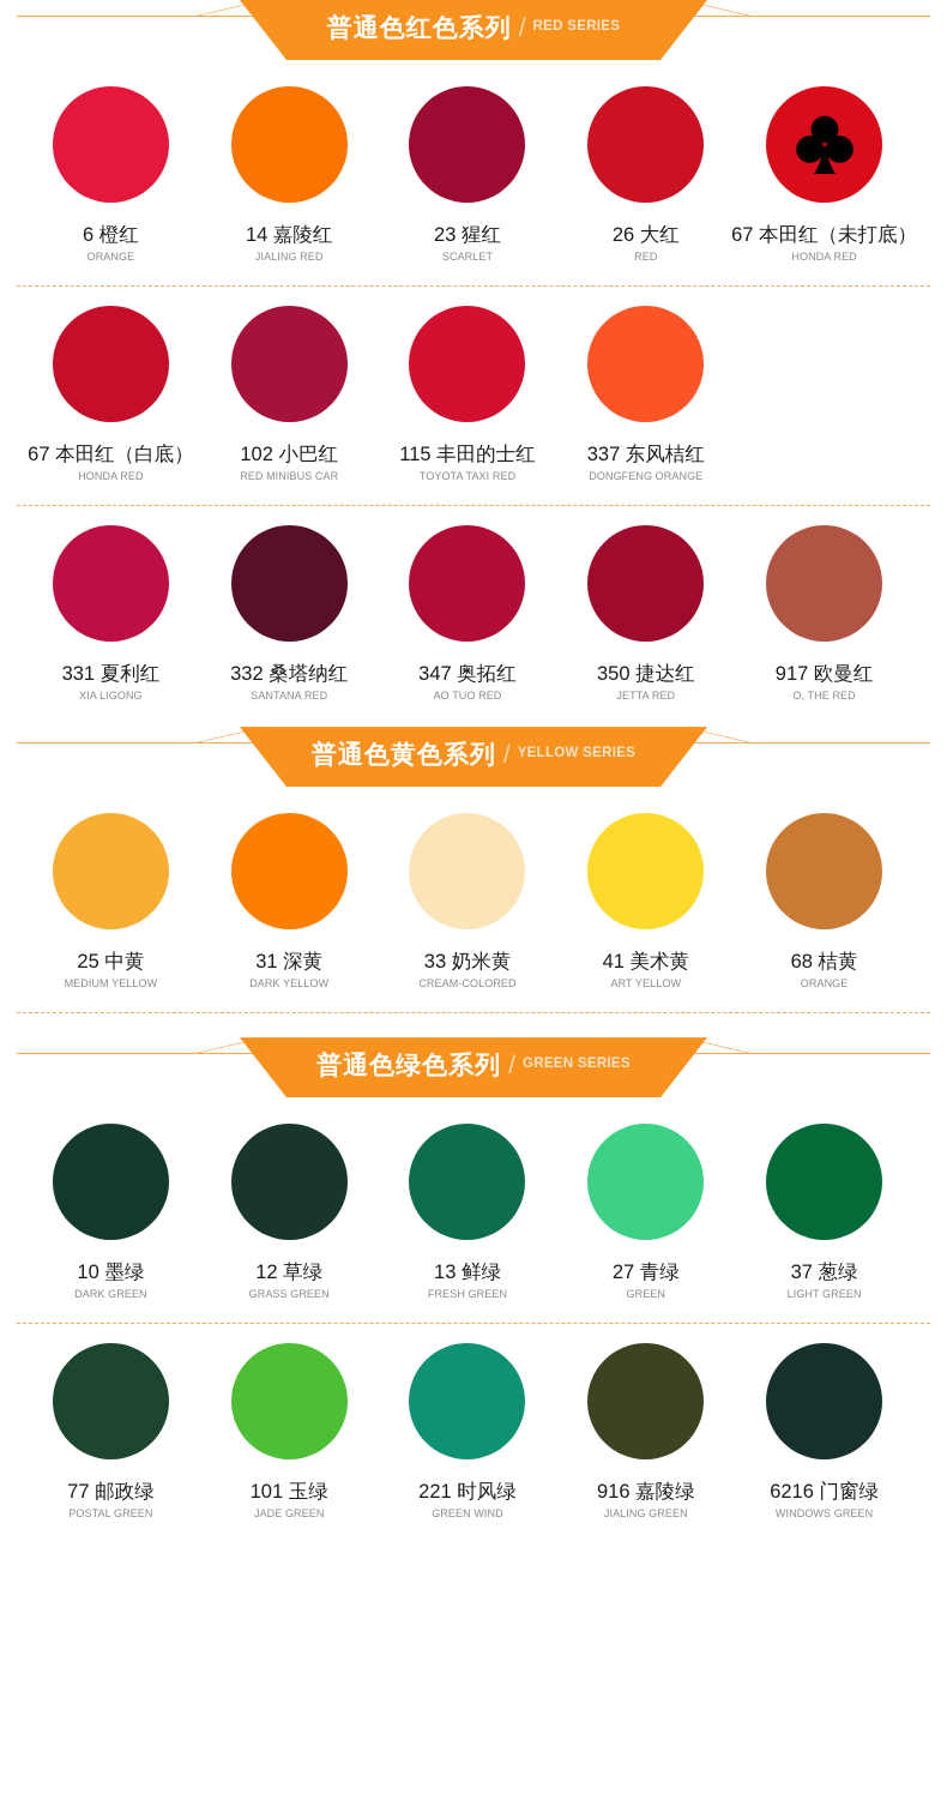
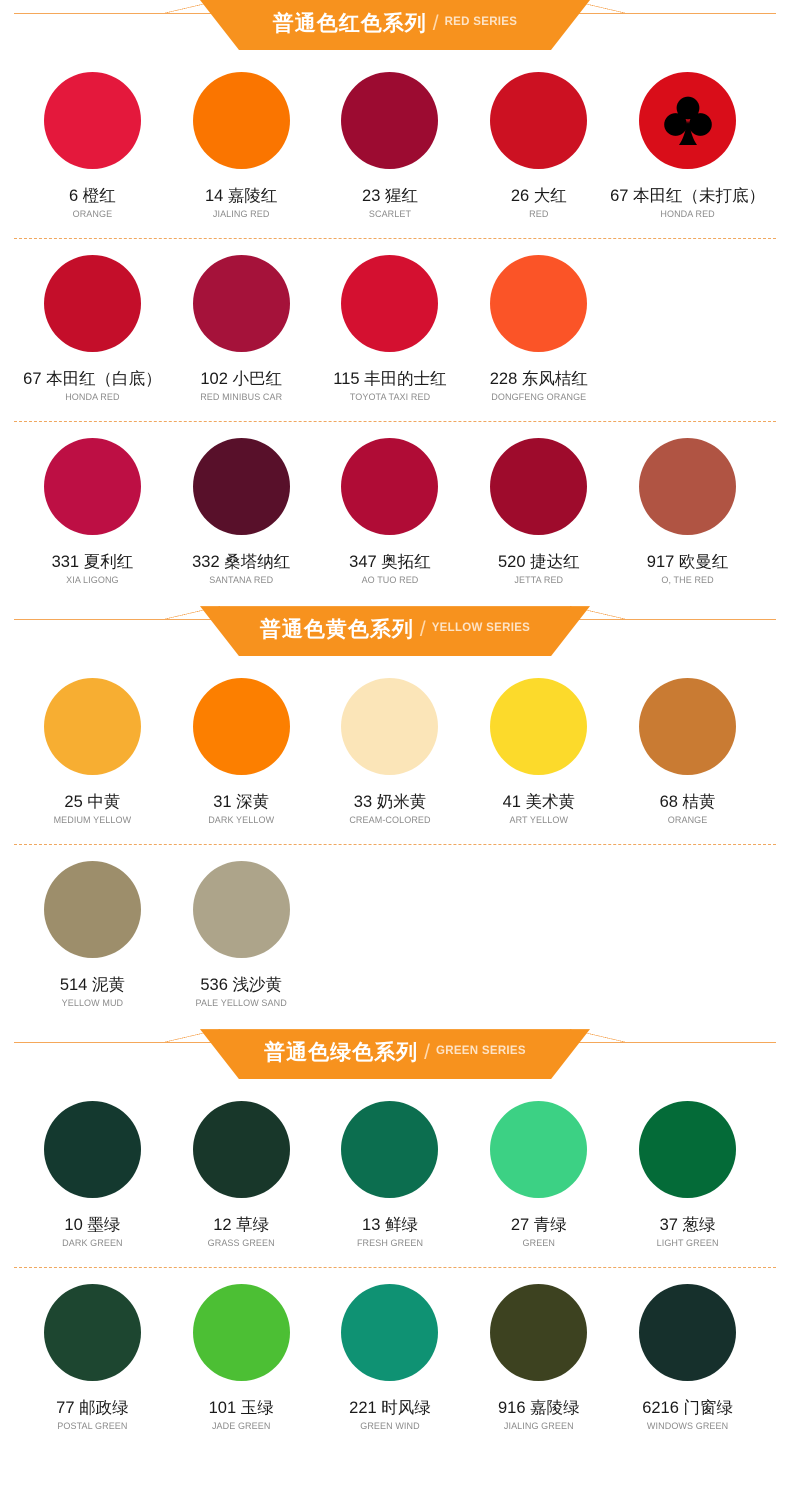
  普通色红色系列
  /
  RED SERIES
  6 橙红
  ORANGE
  14 嘉陵红
  JIALING RED
  23 猩红
  SCARLET
  26 大红
  RED
  67 本田红（未打底）
  HONDA RED
  67 本田红（白底）
  HONDA RED
  102 小巴红
  RED MINIBUS CAR
  115 丰田的士红
  TOYOTA TAXI RED
- 337 东风桔红
+ 228 东风桔红
  DONGFENG ORANGE
  331 夏利红
  XIA LIGONG
  332 桑塔纳红
  SANTANA RED
  347 奥拓红
  AO TUO RED
- 350 捷达红
+ 520 捷达红
  JETTA RED
  917 欧曼红
  O, THE RED
  普通色黄色系列
  /
  YELLOW SERIES
  25 中黄
  MEDIUM YELLOW
  31 深黄
  DARK YELLOW
  33 奶米黄
  CREAM-COLORED
  41 美术黄
  ART YELLOW
  68 桔黄
  ORANGE
+ 514 泥黄
+ YELLOW MUD
+ 536 浅沙黄
+ PALE YELLOW SAND
  普通色绿色系列
  /
  GREEN SERIES
  10 墨绿
  DARK GREEN
  12 草绿
  GRASS GREEN
  13 鲜绿
  FRESH GREEN
  27 青绿
  GREEN
  37 葱绿
  LIGHT GREEN
  77 邮政绿
  POSTAL GREEN
  101 玉绿
  JADE GREEN
  221 时风绿
  GREEN WIND
  916 嘉陵绿
  JIALING GREEN
  6216 门窗绿
  WINDOWS GREEN
